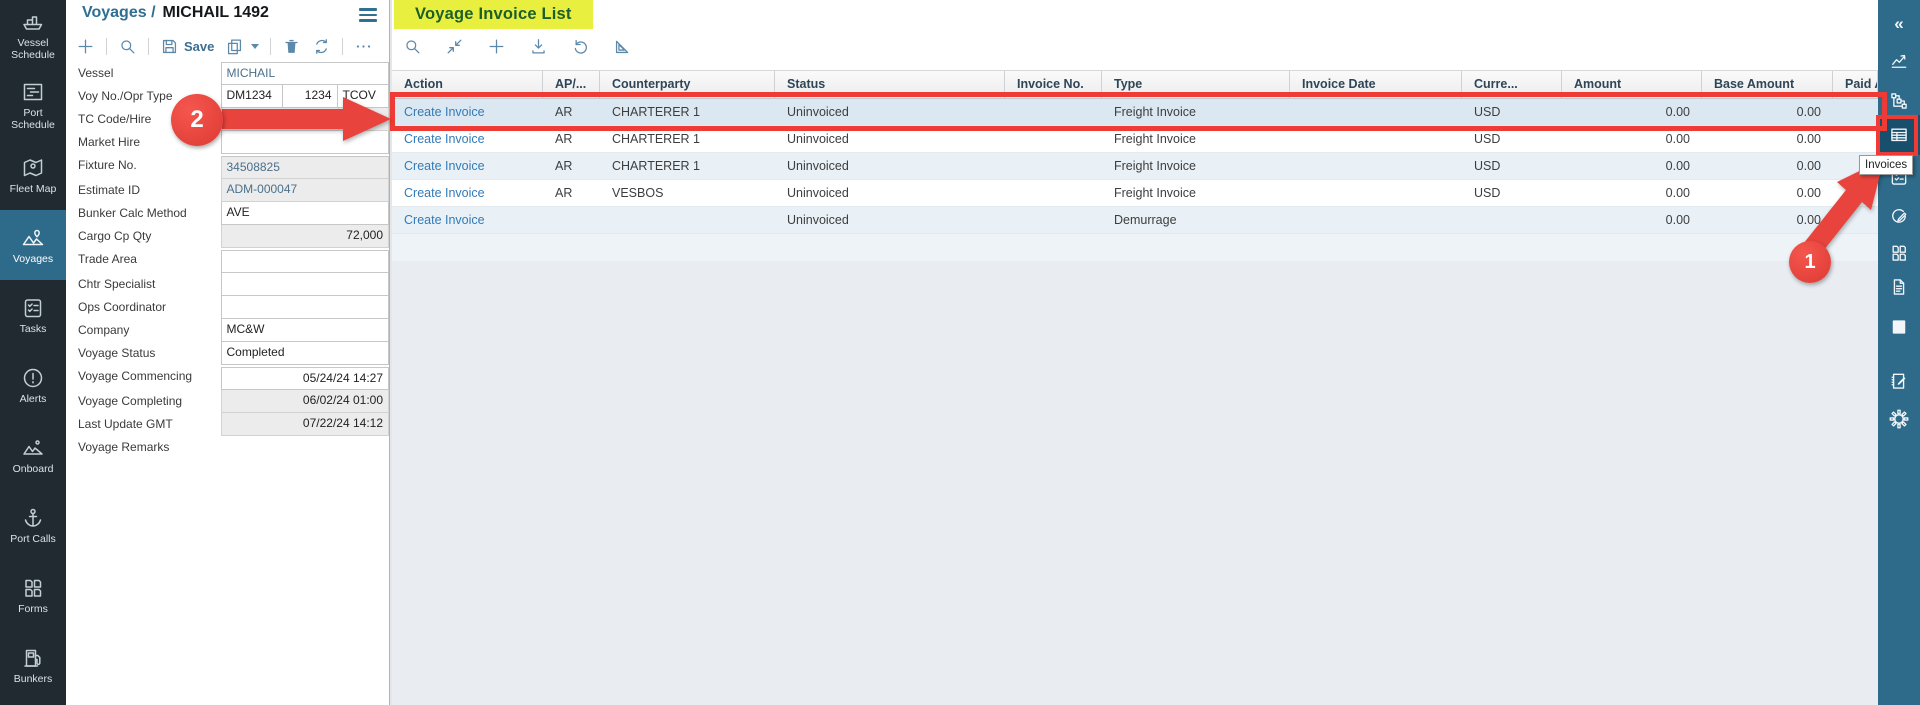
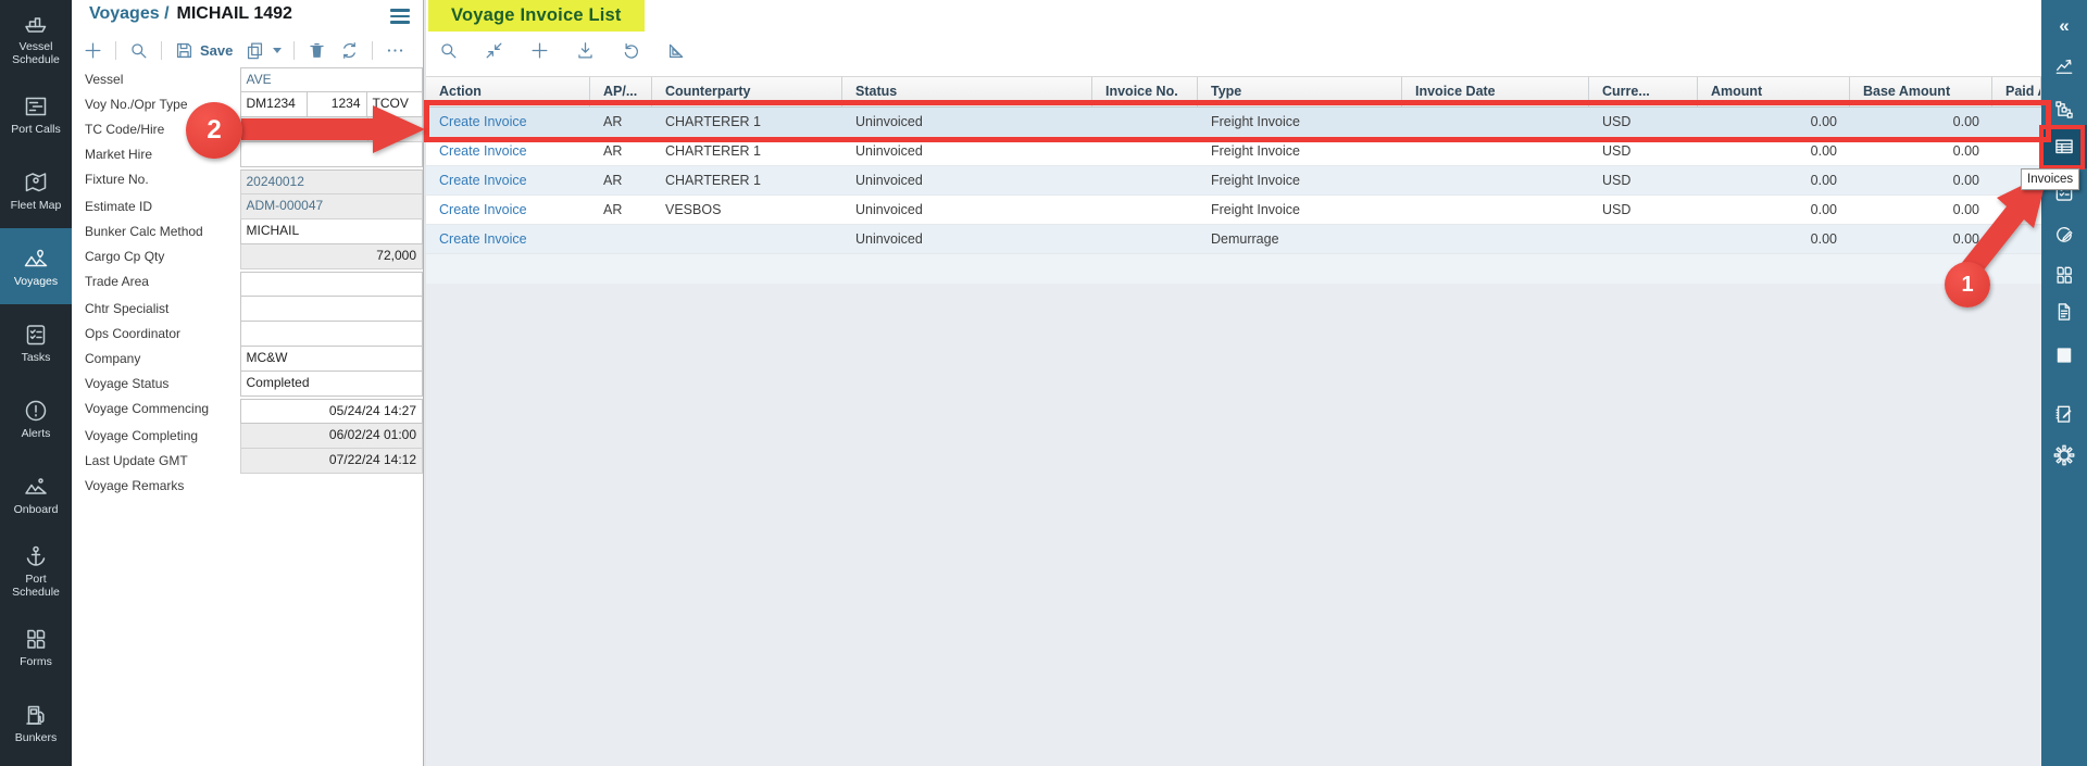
  Vessel Schedule
- Port Schedule
+ Port Calls
  Fleet Map
  Voyages
  Tasks
  Alerts
  Onboard
- Port Calls
+ Port Schedule
  Forms
  Bunkers
  Voyages / MICHAIL 1492
  Save
  Vessel
- MICHAIL
+ AVE
  Voy No./Opr Type
  DM1234
  1234
  TCOV
  TC Code/Hire
  Market Hire
  Fixture No.
- 34508825
+ 20240012
  Estimate ID
  ADM-000047
  Bunker Calc Method
- AVE
+ MICHAIL
  Cargo Cp Qty
  72,000
  Trade Area
  Chtr Specialist
  Ops Coordinator
  Company
  MC&W
  Voyage Status
  Completed
  Voyage Commencing
  05/24/24 14:27
  Voyage Completing
  06/02/24 01:00
  Last Update GMT
  07/22/24 14:12
  Voyage Remarks
  Voyage Invoice List
  Action
  AP/...
  Counterparty
  Status
  Invoice No.
  Type
  Invoice Date
  Curre...
  Amount
  Base Amount
  Paid
  Create Invoice
  AR
  CHARTERER 1
  Uninvoiced
  Freight Invoice
  USD
  0.00
  0.00
  Create Invoice
  AR
  CHARTERER 1
  Uninvoiced
  Freight Invoice
  USD
  0.00
  0.00
  Create Invoice
  AR
  CHARTERER 1
  Uninvoiced
  Freight Invoice
  USD
  0.00
  0.00
  Create Invoice
  AR
  VESBOS
  Uninvoiced
  Freight Invoice
  USD
  0.00
  0.00
  Create Invoice
  Uninvoiced
  Demurrage
  0.00
  0.00
  «
  2
  1
  Invoices
